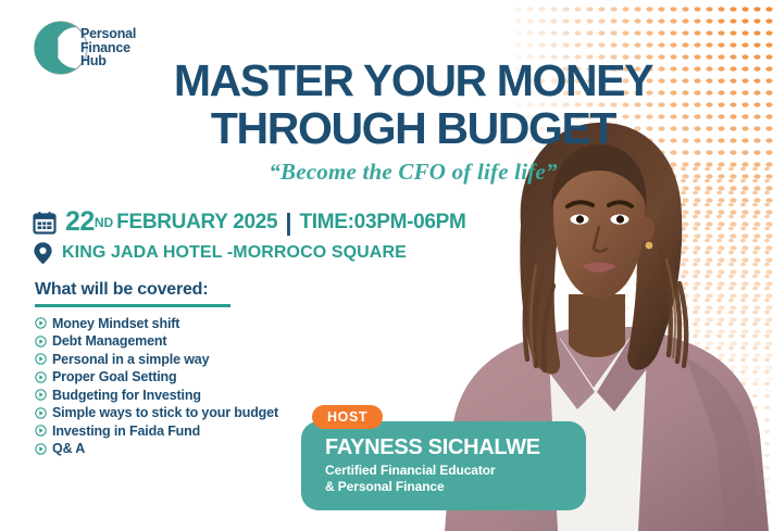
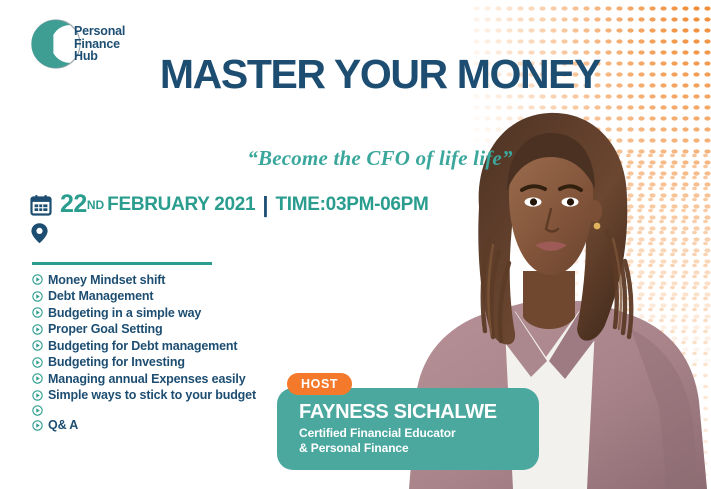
  Personal
  Finance
  Hub
  MASTER YOUR MONEY
- THROUGH BUDGET
  “Become the CFO of life life”
  22
  ND
- FEBRUARY 2025
+ FEBRUARY 2021
  |
  TIME:03PM-06PM
- KING JADA HOTEL -MORROCO SQUARE
- What will be covered:
  Money Mindset shift
  Debt Management
- Personal in a simple way
+ Budgeting in a simple way
  Proper Goal Setting
+ Budgeting for Debt management
  Budgeting for Investing
+ Managing annual Expenses easily
  Simple ways to stick to your budget
- Investing in Faida Fund
  Q& A
  FAYNESS SICHALWE
  Certified Financial Educator
  & Personal Finance
  HOST
